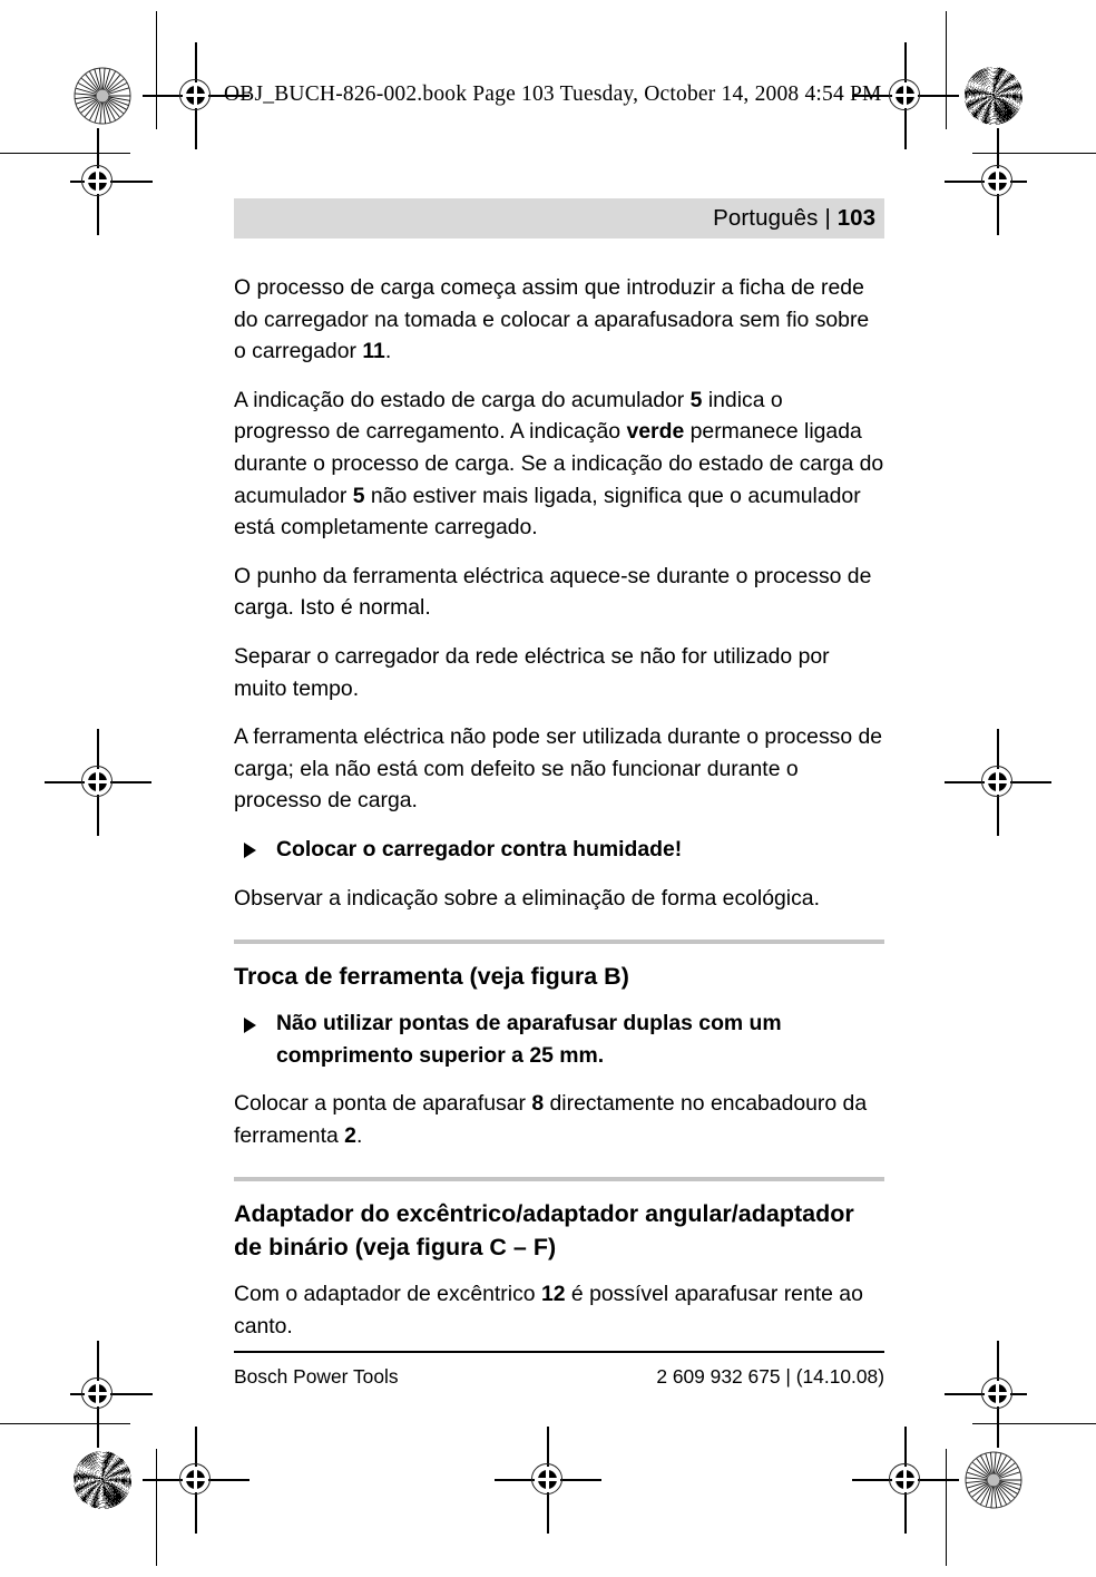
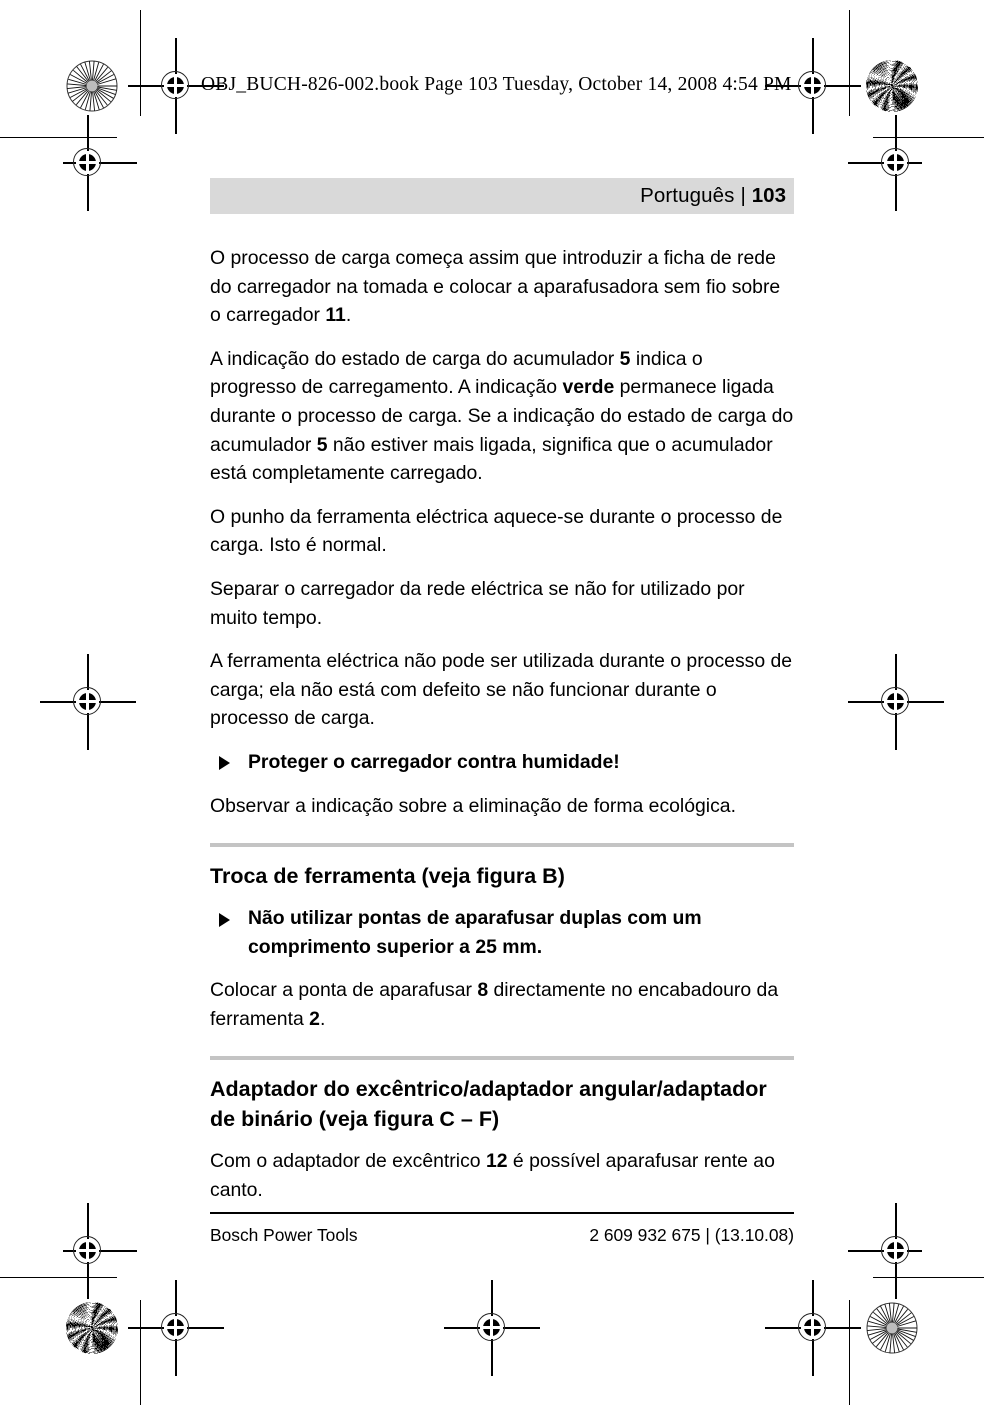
  OBJ_BUCH-826-002.book Page 103 Tuesday, October 14, 2008 4:54 PM
  Português
  |
  103
  O processo de carga começa assim que introduzir a ficha de rede do carregador na tomada e colocar a aparafusadora sem fio sobre o carregador 11.
  A indicação do estado de carga do acumulador 5 indica o progresso de carregamento. A indicação verde permanece ligada durante o processo de carga. Se a indicação do estado de carga do acumulador 5 não estiver mais ligada, significa que o acumulador está completamente carregado.
  O punho da ferramenta eléctrica aquece-se durante o processo de carga. Isto é normal.
  Separar o carregador da rede eléctrica se não for utilizado por muito tempo.
  A ferramenta eléctrica não pode ser utilizada durante o processo de carga; ela não está com defeito se não funcionar durante o processo de carga.
- Colocar o carregador contra humidade!
+ Proteger o carregador contra humidade!
  Observar a indicação sobre a eliminação de forma ecológica.
  Troca de ferramenta (veja figura B)
  Não utilizar pontas de aparafusar duplas com um comprimento superior a 25 mm.
  Colocar a ponta de aparafusar 8 directamente no encabadouro da ferramenta 2.
  Adaptador do excêntrico/adaptador angular/adaptador de binário (veja figura C – F)
  Com o adaptador de excêntrico 12 é possível aparafusar rente ao canto.
  Bosch Power Tools
- 2 609 932 675 | (14.10.08)
+ 2 609 932 675 | (13.10.08)
